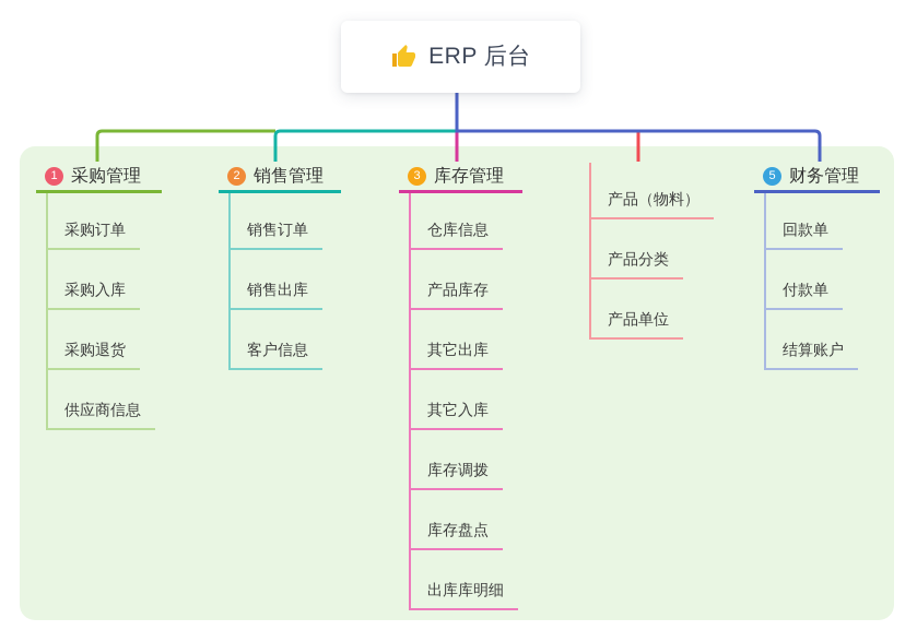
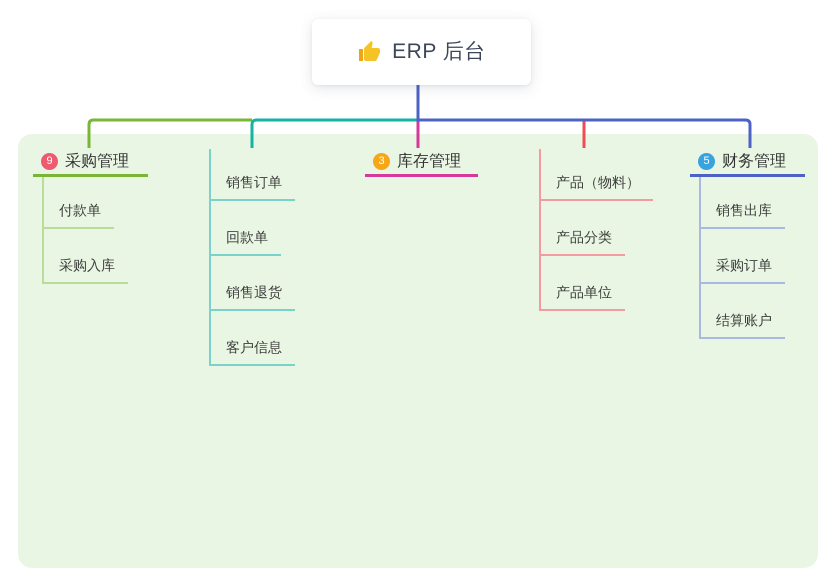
  ERP 后台
- 1
+ 9
  采购管理
- 采购订单
+ 付款单
  采购入库
- 采购退货
- 供应商信息
- 2
- 销售管理
  销售订单
- 销售出库
+ 回款单
+ 销售退货
  客户信息
  3
  库存管理
- 仓库信息
- 产品库存
- 其它出库
- 其它入库
- 库存调拨
- 库存盘点
- 出库库明细
  产品（物料）
  产品分类
  产品单位
  5
  财务管理
- 回款单
+ 销售出库
- 付款单
+ 采购订单
  结算账户
